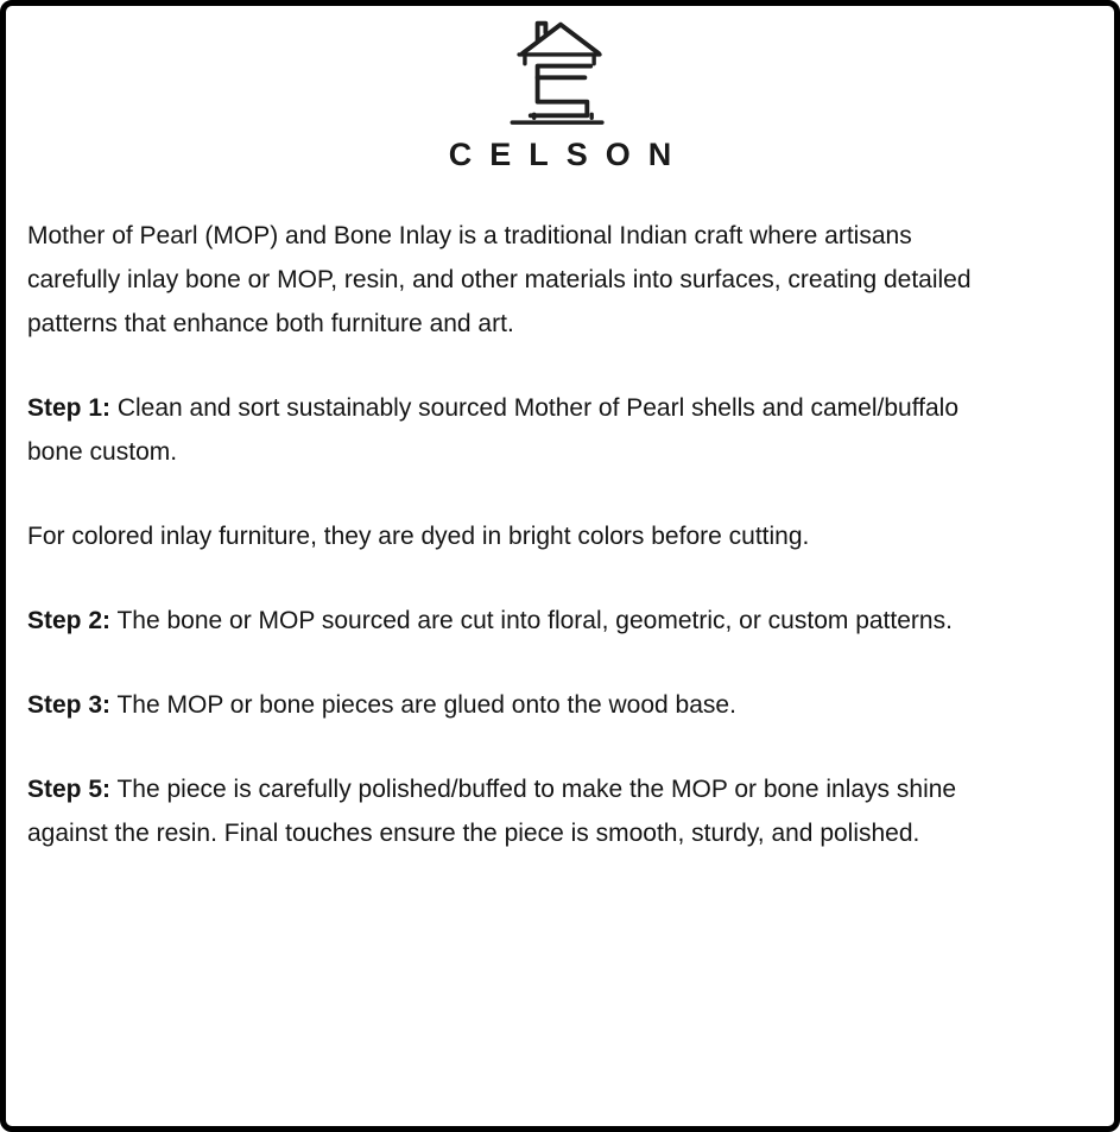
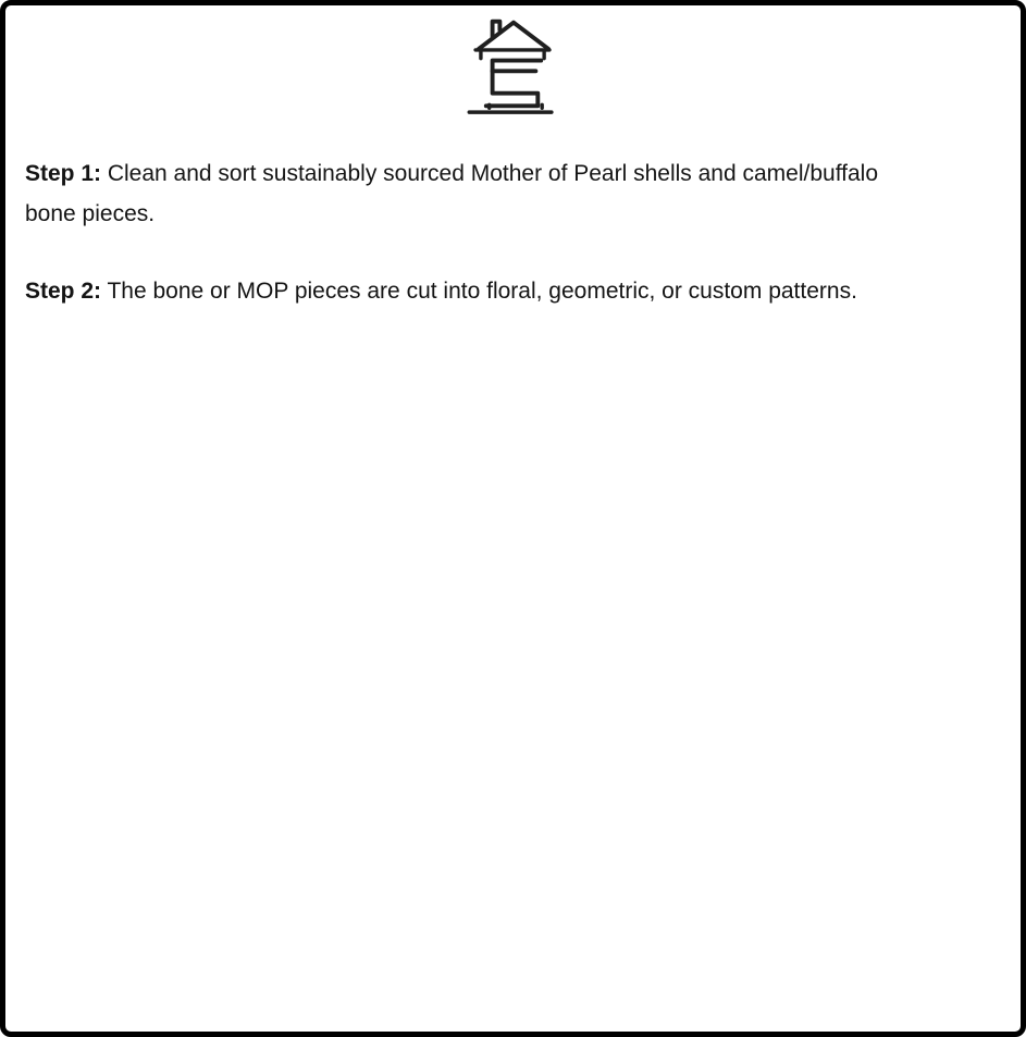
- CELSON
- Mother of Pearl (MOP) and Bone Inlay is a traditional Indian craft where artisans carefully inlay bone or MOP, resin, and other materials into surfaces, creating detailed patterns that enhance both furniture and art.
- Step 1: Clean and sort sustainably sourced Mother of Pearl shells and camel/buffalo bone custom.
+ Step 1: Clean and sort sustainably sourced Mother of Pearl shells and camel/buffalo bone pieces.
- For colored inlay furniture, they are dyed in bright colors before cutting.
- Step 2: The bone or MOP sourced are cut into floral, geometric, or custom patterns.
+ Step 2: The bone or MOP pieces are cut into floral, geometric, or custom patterns.
- Step 3: The MOP or bone pieces are glued onto the wood base.
- Step 5: The piece is carefully polished/buffed to make the MOP or bone inlays shine against the resin. Final touches ensure the piece is smooth, sturdy, and polished.
